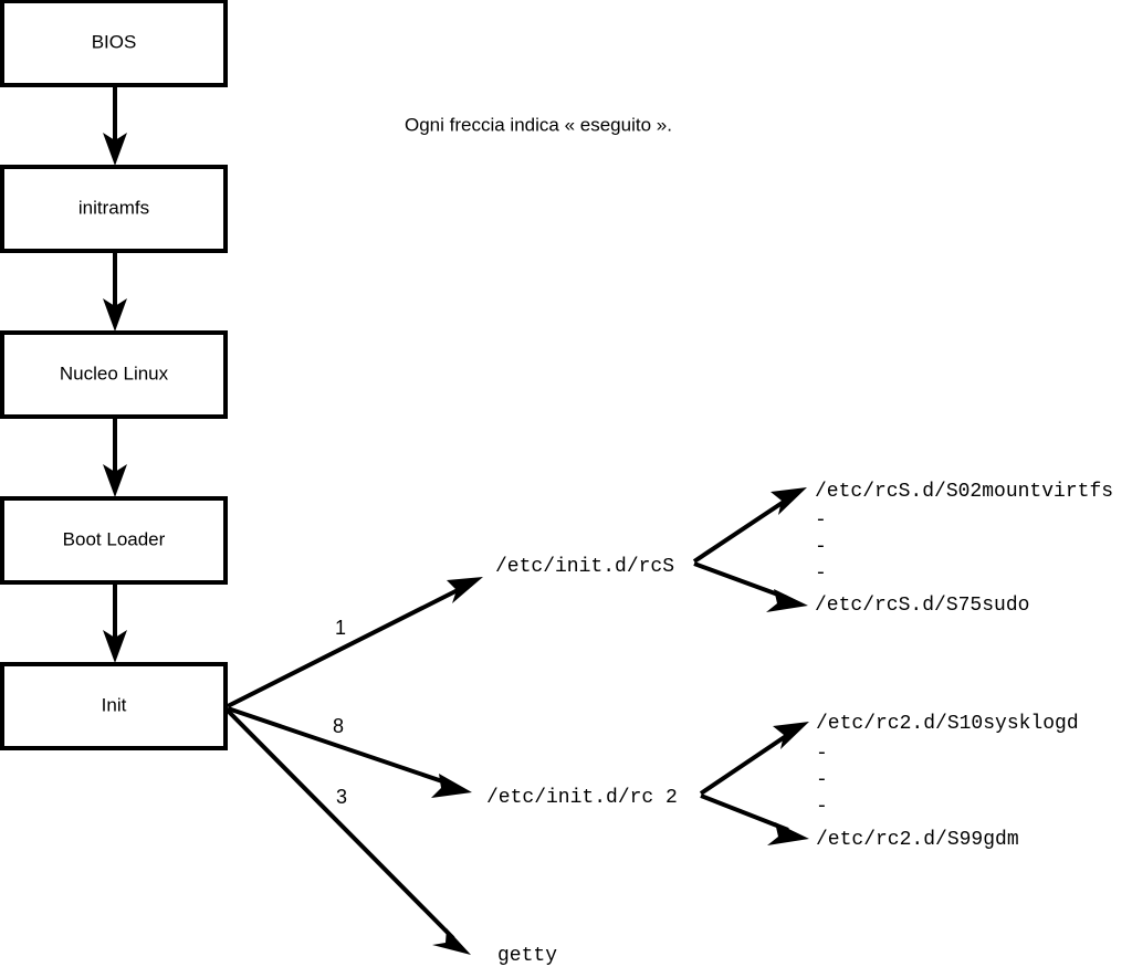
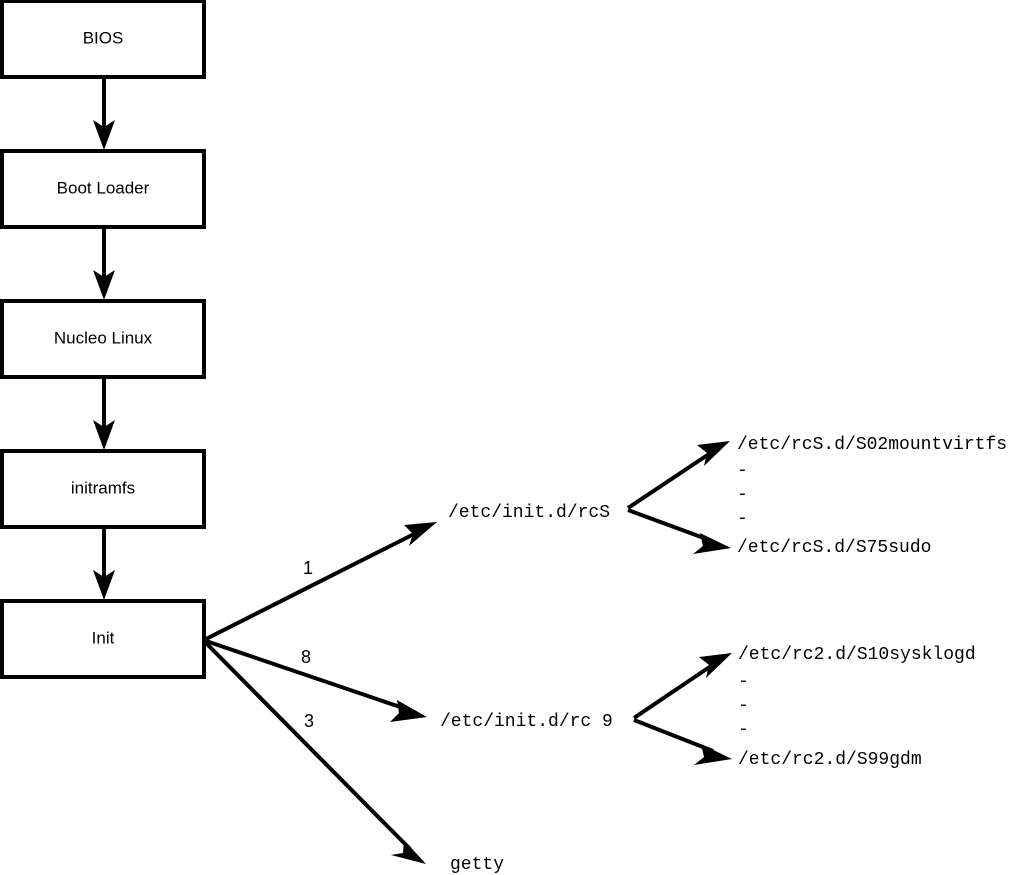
  BIOS
- initramfs
+ Boot Loader
  Nucleo Linux
- Boot Loader
+ initramfs
  Init
  1
  /etc/init.d/rcS
  8
- /etc/init.d/rc 2
+ /etc/init.d/rc 9
  3
  getty
  /etc/rcS.d/S02mountvirtfs
  -
  -
  -
  /etc/rcS.d/S75sudo
  /etc/rc2.d/S10sysklogd
  -
  -
  -
  /etc/rc2.d/S99gdm
- Ogni freccia indica « eseguito ».
